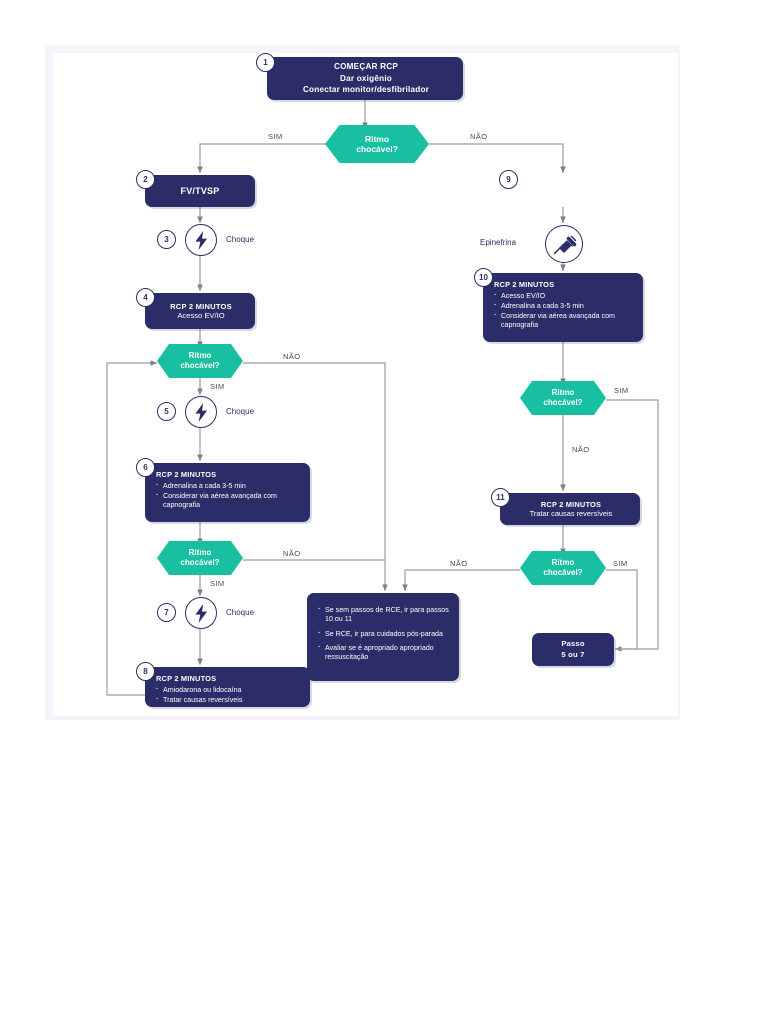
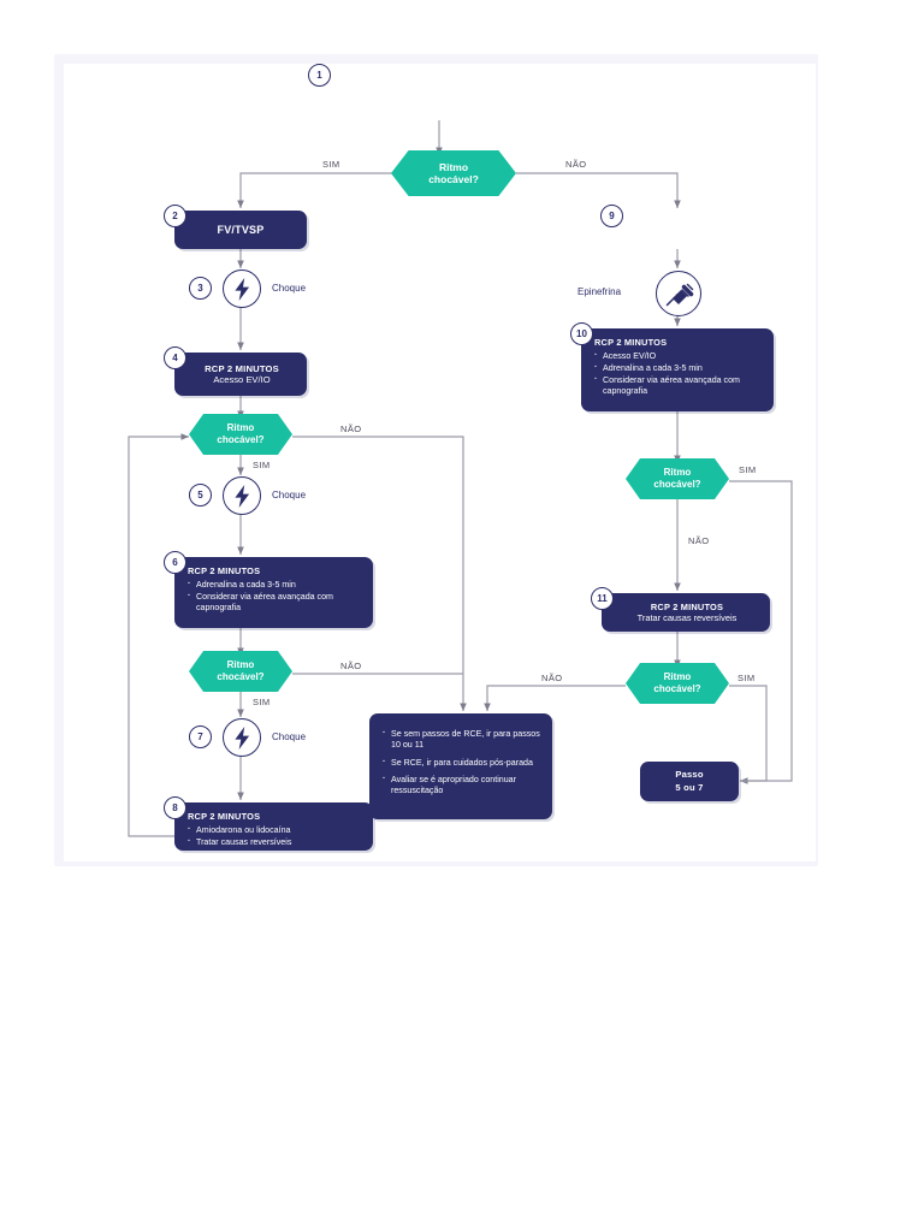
- COMEÇAR RCP
- Dar oxigênio
- Conectar monitor/desfibrilador
  1
  Ritmo
  chocável?
  SIM
  NÃO
  FV/TVSP
  2
  3
  Choque
  RCP 2 MINUTOS
  Acesso EV/IO
  4
  Ritmo
  chocável?
  NÃO
  SIM
  5
  Choque
  RCP 2 MINUTOS
  Adrenalina a cada 3-5 min
  Considerar via aérea avançada com capnografia
  6
  Ritmo
  chocável?
  NÃO
  SIM
  7
  Choque
  RCP 2 MINUTOS
  Amiodarona ou lidocaína
  Tratar causas reversíveis
  8
  9
  Epinefrina
  RCP 2 MINUTOS
  Acesso EV/IO
  Adrenalina a cada 3-5 min
  Considerar via aérea avançada com capnografia
  10
  Ritmo
  chocável?
  SIM
  NÃO
  RCP 2 MINUTOS
  Tratar causas reversíveis
  11
  Ritmo
  chocável?
  NÃO
  SIM
  Passo
  5 ou 7
  Se sem passos de RCE, ir para passos 10 ou 11
  Se RCE, ir para cuidados pós-parada
- Avaliar se é apropriado apropriado ressuscitação
+ Avaliar se é apropriado continuar ressuscitação
